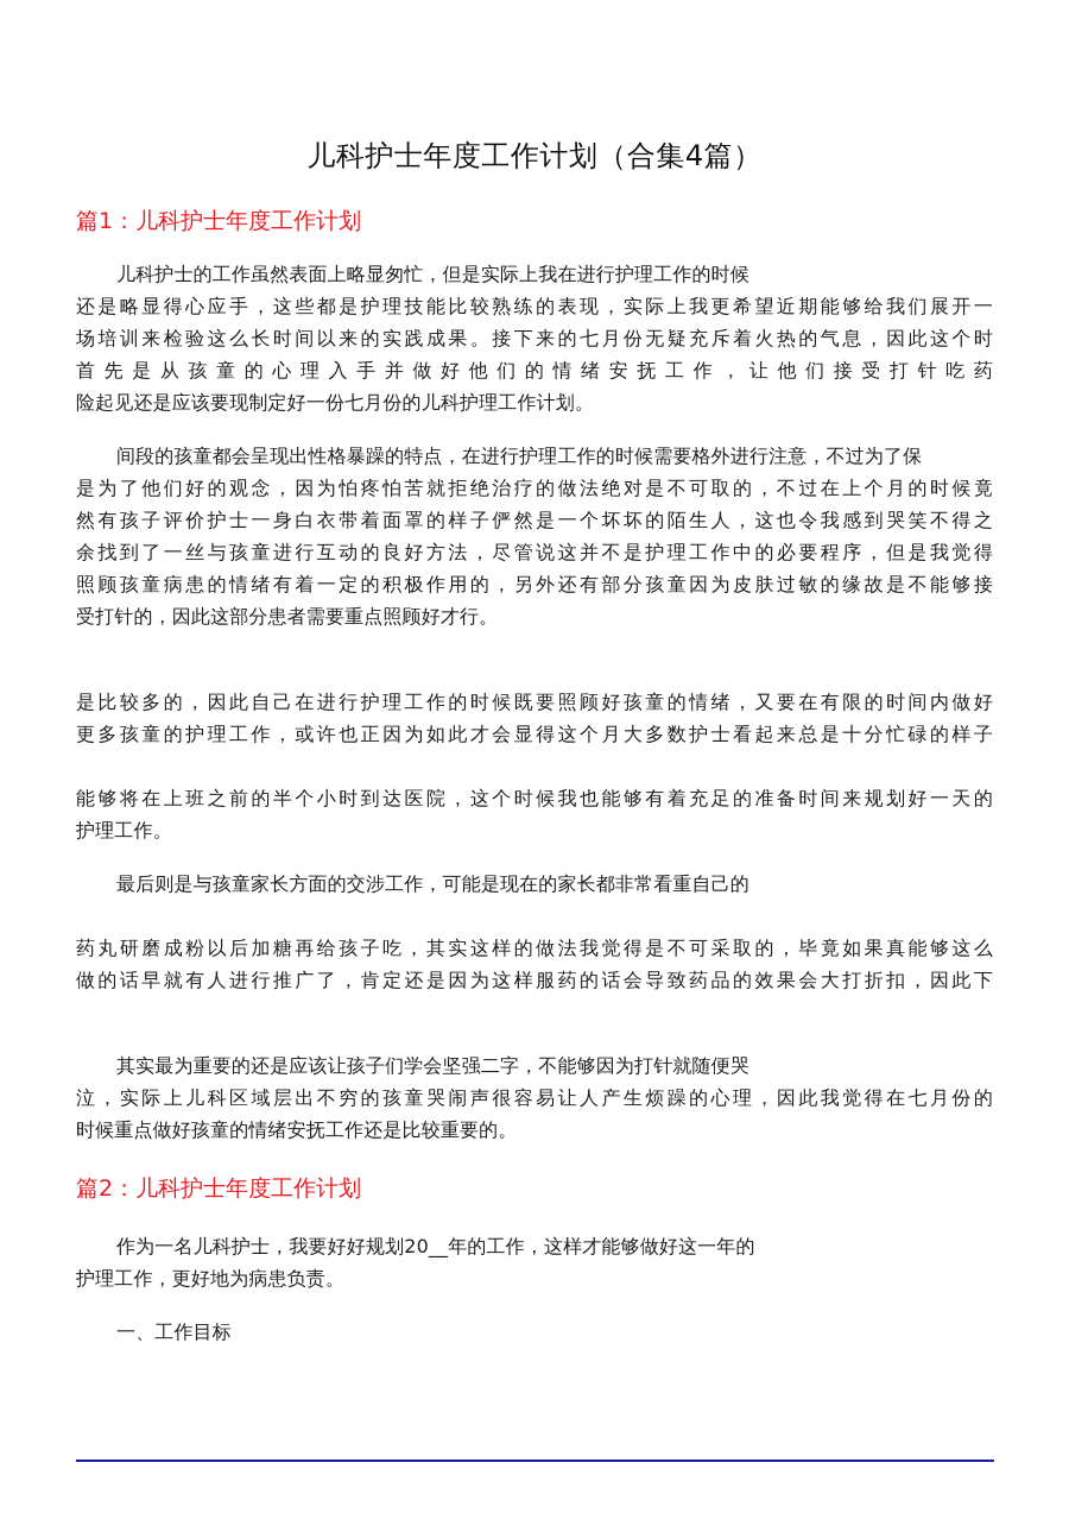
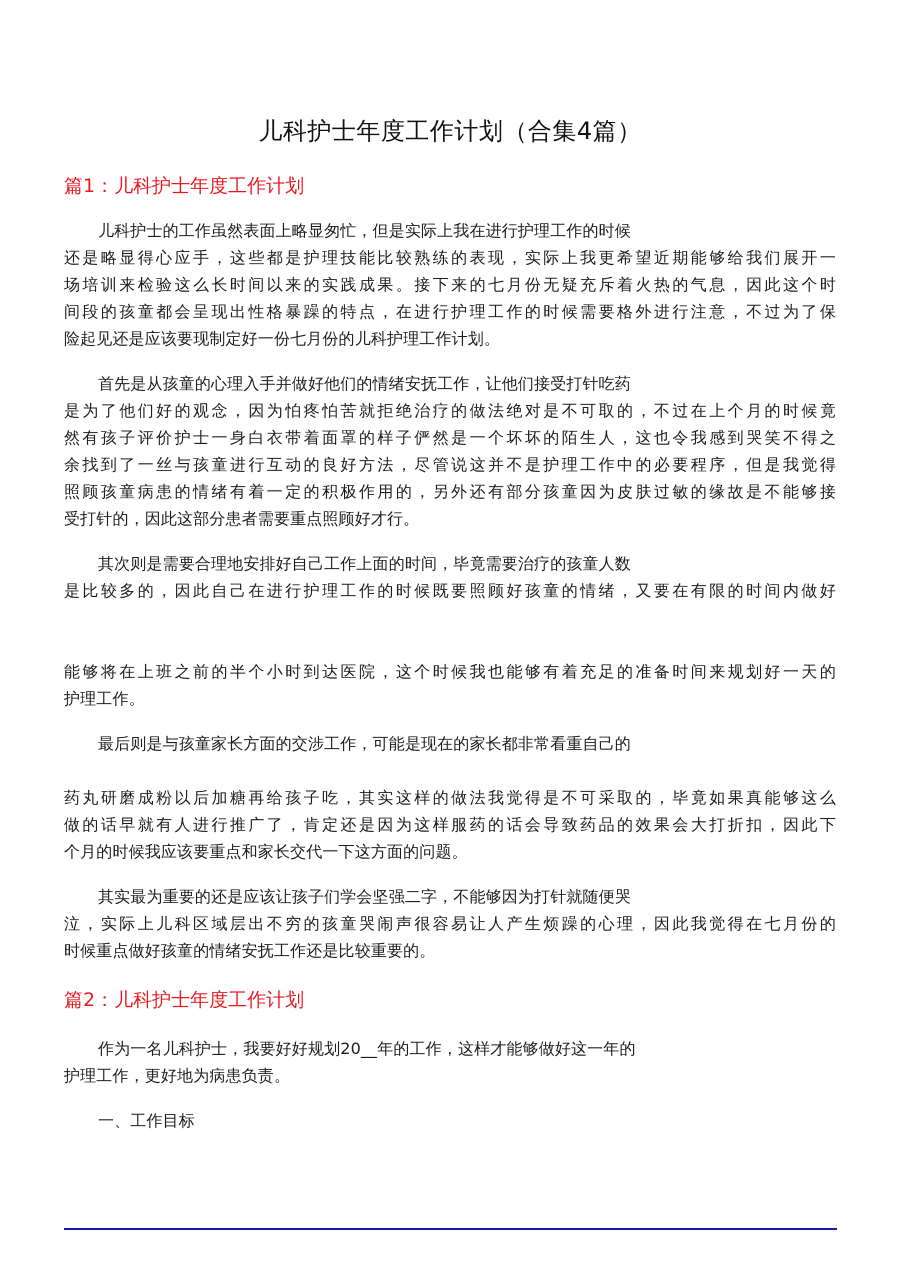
  儿科护士年度工作计划（合集4篇）
  篇1：儿科护士年度工作计划
  儿科护士的工作虽然表面上略显匆忙，但是实际上我在进行护理工作的时候
  还是略显得心应手，这些都是护理技能比较熟练的表现，实际上我更希望近期能够给我们展开一
  场培训来检验这么长时间以来的实践成果。接下来的七月份无疑充斥着火热的气息，因此这个时
- 首先是从孩童的心理入手并做好他们的情绪安抚工作，让他们接受打针吃药
+ 间段的孩童都会呈现出性格暴躁的特点，在进行护理工作的时候需要格外进行注意，不过为了保
  险起见还是应该要现制定好一份七月份的儿科护理工作计划。
- 间段的孩童都会呈现出性格暴躁的特点，在进行护理工作的时候需要格外进行注意，不过为了保
+ 首先是从孩童的心理入手并做好他们的情绪安抚工作，让他们接受打针吃药
  是为了他们好的观念，因为怕疼怕苦就拒绝治疗的做法绝对是不可取的，不过在上个月的时候竟
  然有孩子评价护士一身白衣带着面罩的样子俨然是一个坏坏的陌生人，这也令我感到哭笑不得之
  余找到了一丝与孩童进行互动的良好方法，尽管说这并不是护理工作中的必要程序，但是我觉得
  照顾孩童病患的情绪有着一定的积极作用的，另外还有部分孩童因为皮肤过敏的缘故是不能够接
  受打针的，因此这部分患者需要重点照顾好才行。
+ 其次则是需要合理地安排好自己工作上面的时间，毕竟需要治疗的孩童人数
  是比较多的，因此自己在进行护理工作的时候既要照顾好孩童的情绪，又要在有限的时间内做好
- 更多孩童的护理工作，或许也正因为如此才会显得这个月大多数护士看起来总是十分忙碌的样子
  能够将在上班之前的半个小时到达医院，这个时候我也能够有着充足的准备时间来规划好一天的
  护理工作。
  最后则是与孩童家长方面的交涉工作，可能是现在的家长都非常看重自己的
  药丸研磨成粉以后加糖再给孩子吃，其实这样的做法我觉得是不可采取的，毕竟如果真能够这么
  做的话早就有人进行推广了，肯定还是因为这样服药的话会导致药品的效果会大打折扣，因此下
+ 个月的时候我应该要重点和家长交代一下这方面的问题。
  其实最为重要的还是应该让孩子们学会坚强二字，不能够因为打针就随便哭
  泣，实际上儿科区域层出不穷的孩童哭闹声很容易让人产生烦躁的心理，因此我觉得在七月份的
  时候重点做好孩童的情绪安抚工作还是比较重要的。
  篇2：儿科护士年度工作计划
  作为一名儿科护士，我要好好规划20__年的工作，这样才能够做好这一年的
  护理工作，更好地为病患负责。
  一、工作目标
